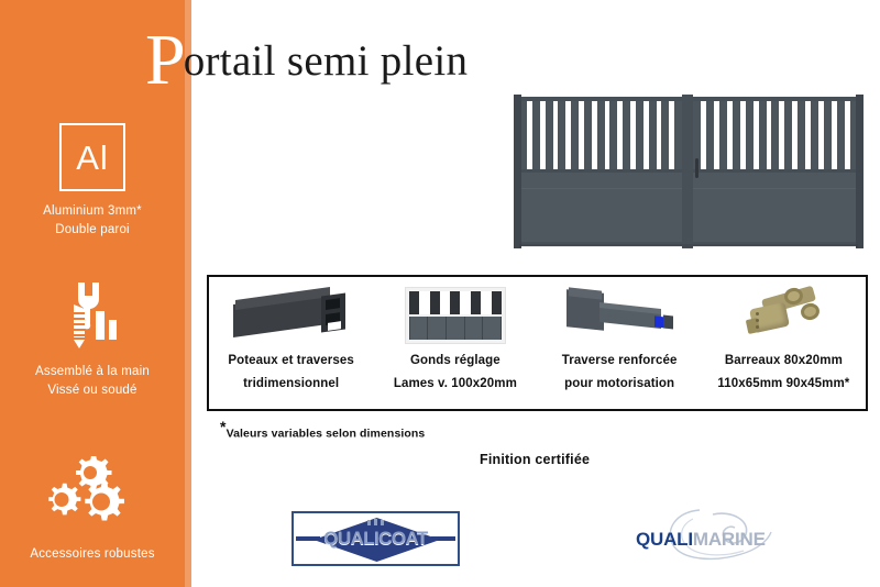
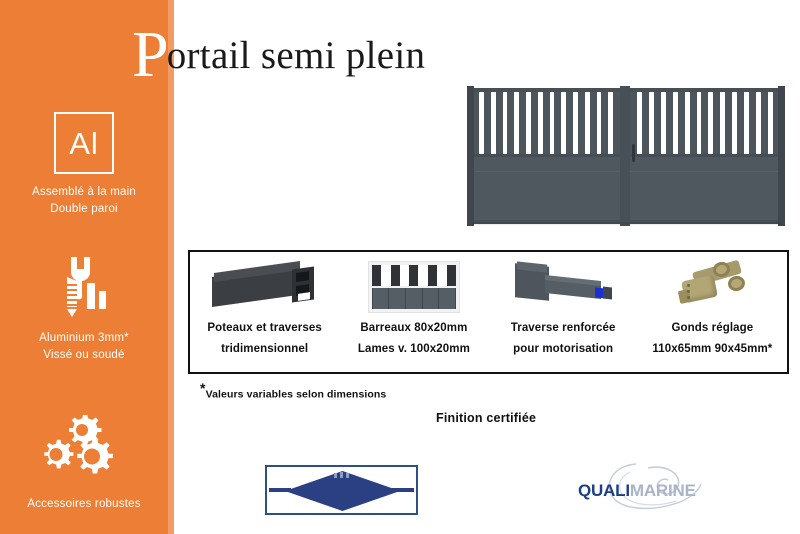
  Al
- Aluminium 3mm*
+ Assemblé à la main
  Double paroi
- Assemblé à la main
+ Aluminium 3mm*
  Vissé ou soudé
  Accessoires robustes
  P
  ortail semi plein
  Poteaux et traverses
  tridimensionnel
- Gonds réglage
+ Barreaux 80x20mm
  Lames v. 100x20mm
  Traverse renforcée
  pour motorisation
- Barreaux 80x20mm
+ Gonds réglage
  110x65mm 90x45mm*
  *Valeurs variables selon dimensions
  Finition certifiée
- QUALICOAT
  QUALIMARINE
